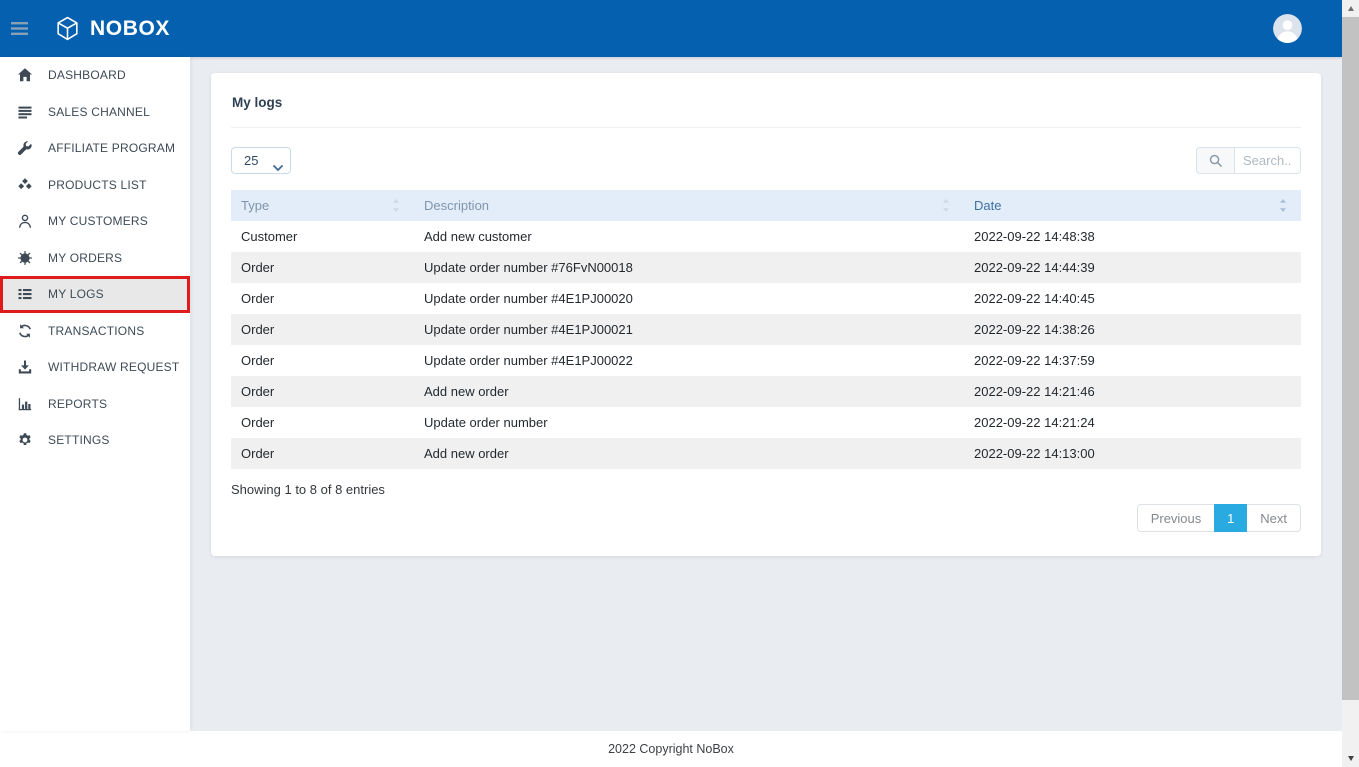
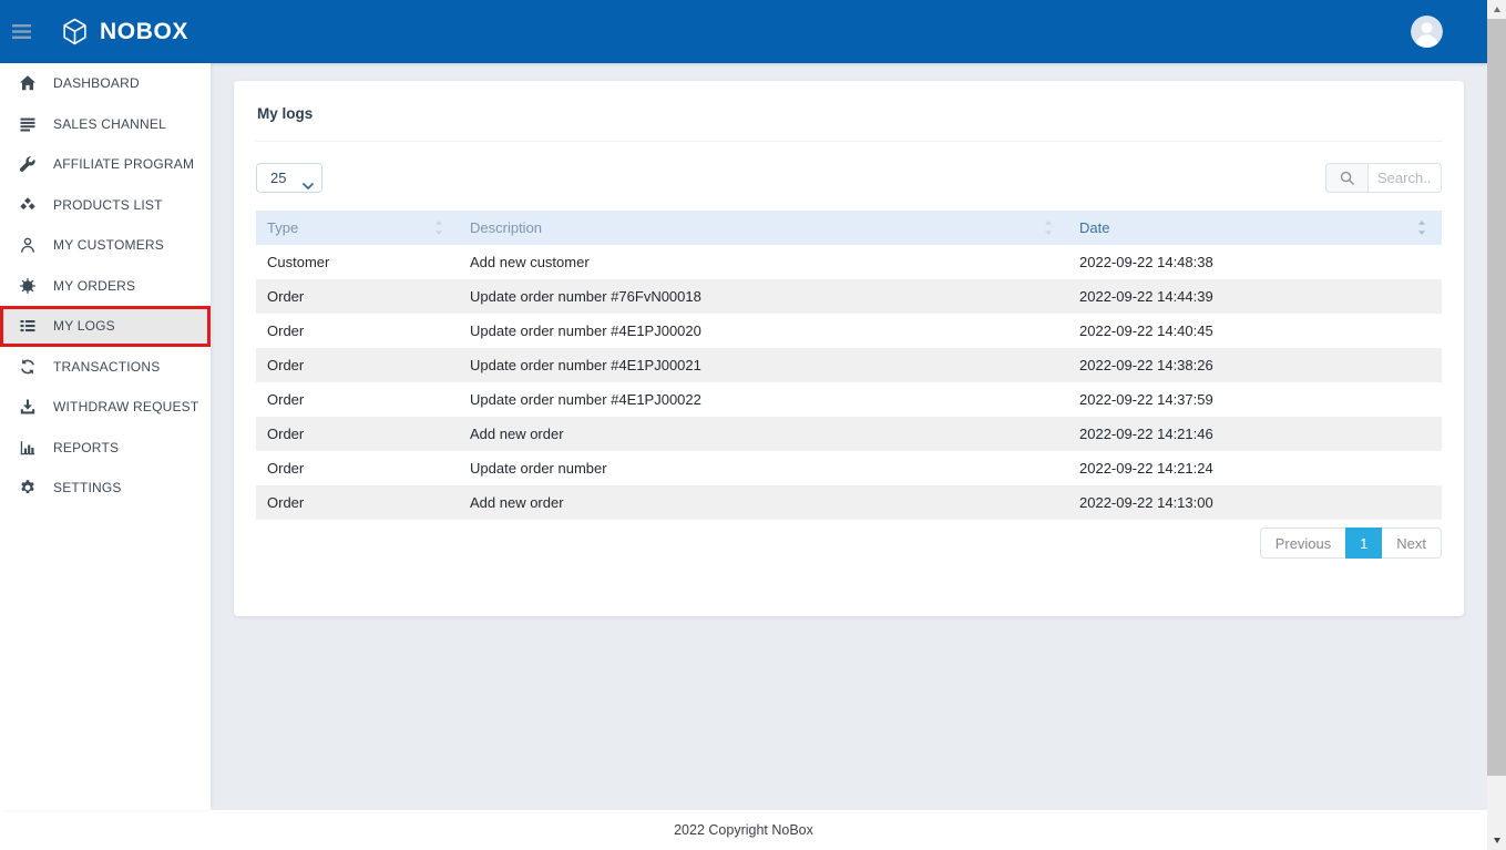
  NOBOX
  DASHBOARD
  SALES CHANNEL
  AFFILIATE PROGRAM
  PRODUCTS LIST
  MY CUSTOMERS
  MY ORDERS
  MY LOGS
  TRANSACTIONS
  WITHDRAW REQUEST
  REPORTS
  SETTINGS
  My logs
  25
  Search..
  Type	Description	Date
  Customer	Add new customer	2022-09-22 14:48:38
  Order	Update order number #76FvN00018	2022-09-22 14:44:39
  Order	Update order number #4E1PJ00020	2022-09-22 14:40:45
  Order	Update order number #4E1PJ00021	2022-09-22 14:38:26
  Order	Update order number #4E1PJ00022	2022-09-22 14:37:59
  Order	Add new order	2022-09-22 14:21:46
  Order	Update order number	2022-09-22 14:21:24
  Order	Add new order	2022-09-22 14:13:00
- Showing 1 to 8 of 8 entries
  Previous
  1
  Next
  2022 Copyright NoBox
